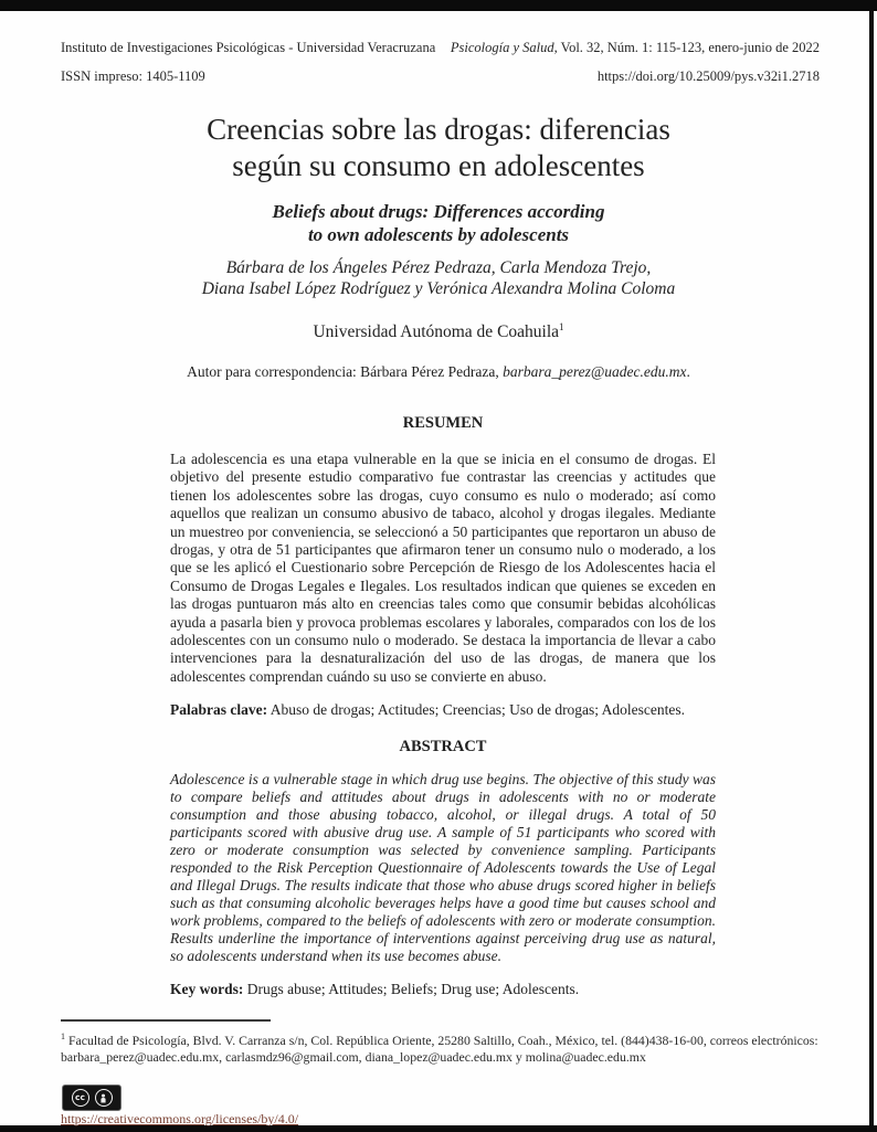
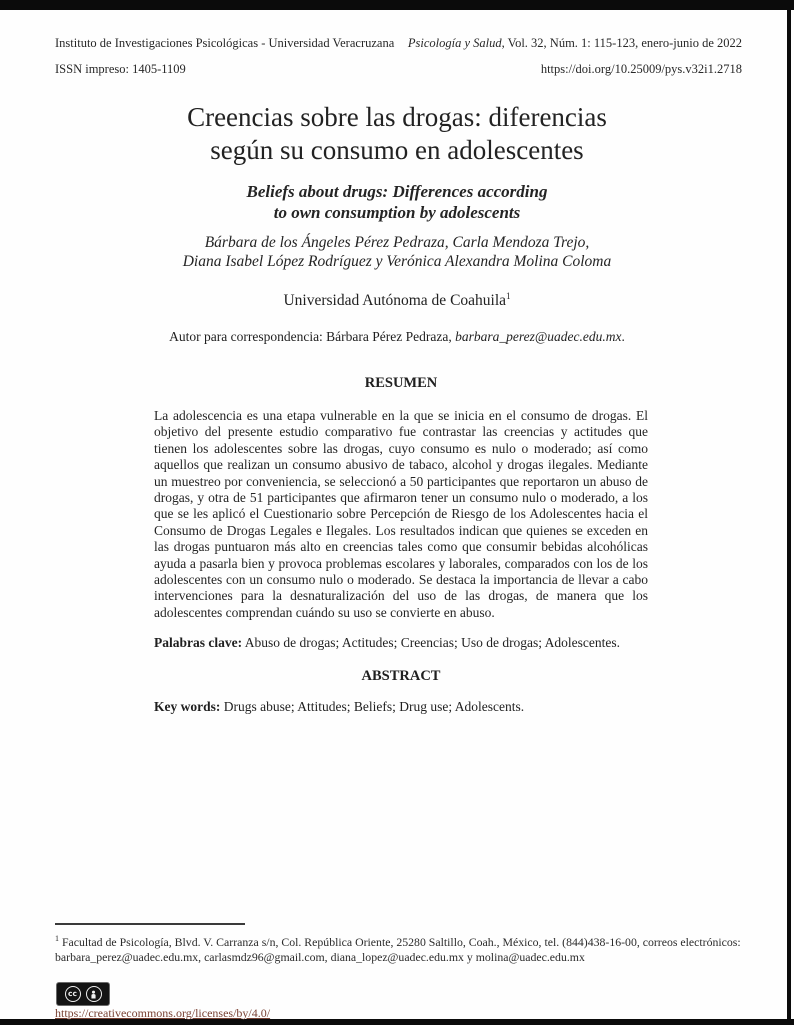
  Instituto de Investigaciones Psicológicas - Universidad Veracruzana
  Psicología y Salud, Vol. 32, Núm. 1: 115-123, enero-junio de 2022
  ISSN impreso: 1405-1109
  https://doi.org/10.25009/pys.v32i1.2718
  Creencias sobre las drogas: diferencias
  según su consumo en adolescentes
  Beliefs about drugs: Differences according
- to own adolescents by adolescents
+ to own consumption by adolescents
  Bárbara de los Ángeles Pérez Pedraza, Carla Mendoza Trejo,
  Diana Isabel López Rodríguez y Verónica Alexandra Molina Coloma
  Universidad Autónoma de Coahuila1
  Autor para correspondencia: Bárbara Pérez Pedraza, barbara_perez@uadec.edu.mx.
  RESUMEN
  La adolescencia es una etapa vulnerable en la que se inicia en el consumo de drogas. El objetivo del presente estudio comparativo fue contrastar las creencias y actitudes que tienen los adolescentes sobre las drogas, cuyo consumo es nulo o moderado; así como aquellos que realizan un consumo abusivo de tabaco, alcohol y drogas ilegales. Mediante un muestreo por conveniencia, se seleccionó a 50 participantes que reportaron un abuso de drogas, y otra de 51 participantes que afirmaron tener un consumo nulo o moderado, a los que se les aplicó el Cuestionario sobre Percepción de Riesgo de los Adolescentes hacia el Consumo de Drogas Legales e Ilegales. Los resultados indican que quienes se exceden en las drogas puntuaron más alto en creencias tales como que consumir bebidas alcohólicas ayuda a pasarla bien y provoca problemas escolares y laborales, comparados con los de los adolescentes con un consumo nulo o moderado. Se destaca la importancia de llevar a cabo intervenciones para la desnaturalización del uso de las drogas, de manera que los adolescentes comprendan cuándo su uso se convierte en abuso.
  Palabras clave: Abuso de drogas; Actitudes; Creencias; Uso de drogas; Adolescentes.
  ABSTRACT
- Adolescence is a vulnerable stage in which drug use begins. The objective of this study was to compare beliefs and attitudes about drugs in adolescents with no or moderate consumption and those abusing tobacco, alcohol, or illegal drugs. A total of 50 participants scored with abusive drug use. A sample of 51 participants who scored with zero or moderate consumption was selected by convenience sampling. Participants responded to the Risk Perception Questionnaire of Adolescents towards the Use of Legal and Illegal Drugs. The results indicate that those who abuse drugs scored higher in beliefs such as that consuming alcoholic beverages helps have a good time but causes school and work problems, compared to the beliefs of adolescents with zero or moderate consumption. Results underline the importance of interventions against perceiving drug use as natural, so adolescents understand when its use becomes abuse.
  Key words: Drugs abuse; Attitudes; Beliefs; Drug use; Adolescents.
  1 Facultad de Psicología, Blvd. V. Carranza s/n, Col. República Oriente, 25280 Saltillo, Coah., México, tel. (844)438-16-00, correos electrónicos: barbara_perez@uadec.edu.mx, carlasmdz96@gmail.com, diana_lopez@uadec.edu.mx y molina@uadec.edu.mx
  cc
  https://creativecommons.org/licenses/by/4.0/
